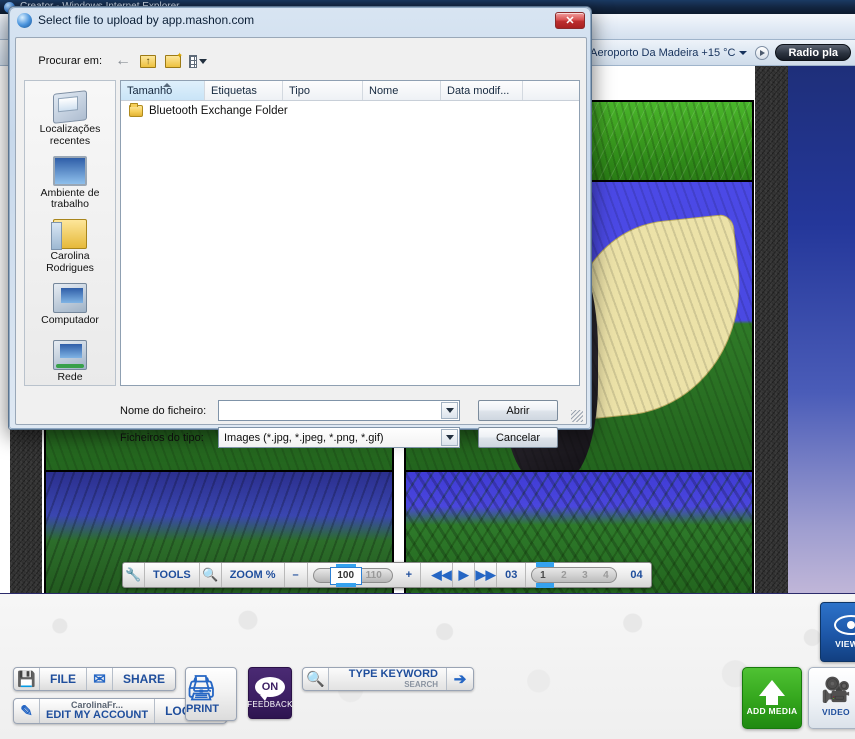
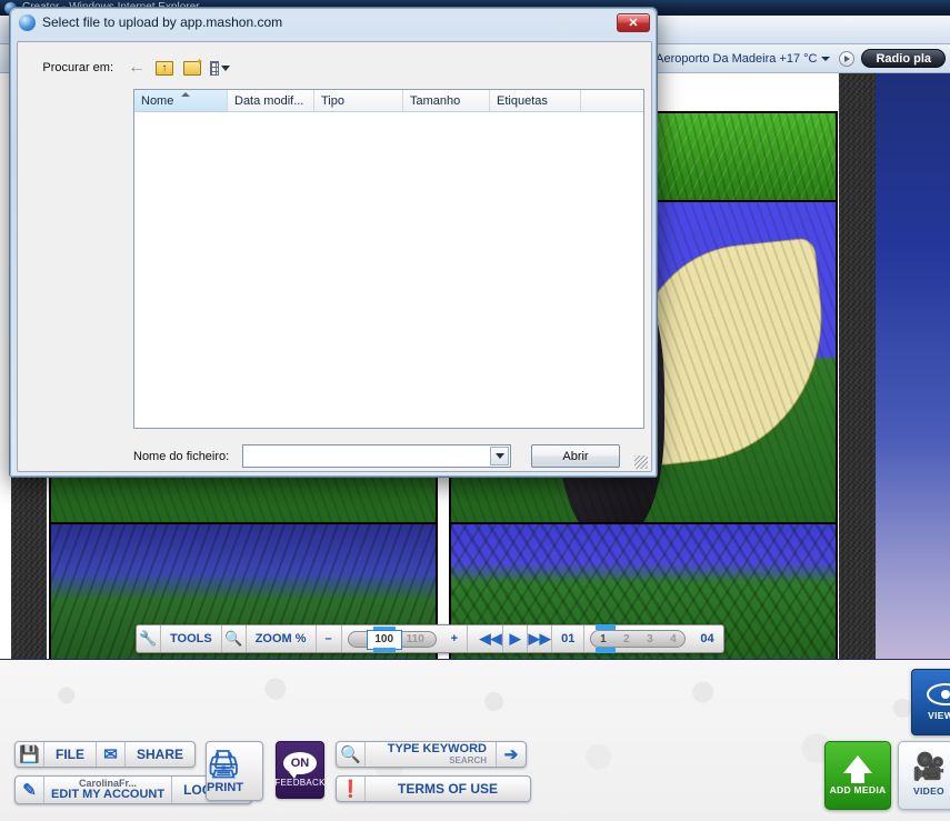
- Aeroporto Da Madeira +15 °C
+ Aeroporto Da Madeira +17 °C
  Radio pla
  🔧
  TOOLS
  🔍
  ZOOM %
  –
  110
  100
  +
  ◀◀
  ▶
  ▶▶
- 03
+ 01
  1
  2
  3
  4
  04
  💾
  FILE
  ✉
  SHARE
  ✎
  CarolinaFr...
  EDIT MY ACCOUNT
  🖨
  PRINT
  ON
  FEEDBACK
  🔍
  TYPE KEYWORD
  SEARCH
  ➔
+ ❗
+ TERMS OF USE
  ADD MEDIA
  🎥
  VIDEO
  VIEW
  Select file to upload by app.mashon.com
  ✕
  Procurar em:
  ←
- Localizações recentes
- Ambiente de trabalho
- Carolina Rodrigues
- Computador
- Rede
- Tamanho
+ Nome
- Etiquetas
+ Data modif...
  Tipo
- Nome
+ Tamanho
- Data modif...
+ Etiquetas
- Bluetooth Exchange Folder
  Nome do ficheiro:
  Abrir
- Ficheiros do tipo:
- Images (*.jpg, *.jpeg, *.png, *.gif)
- Cancelar
